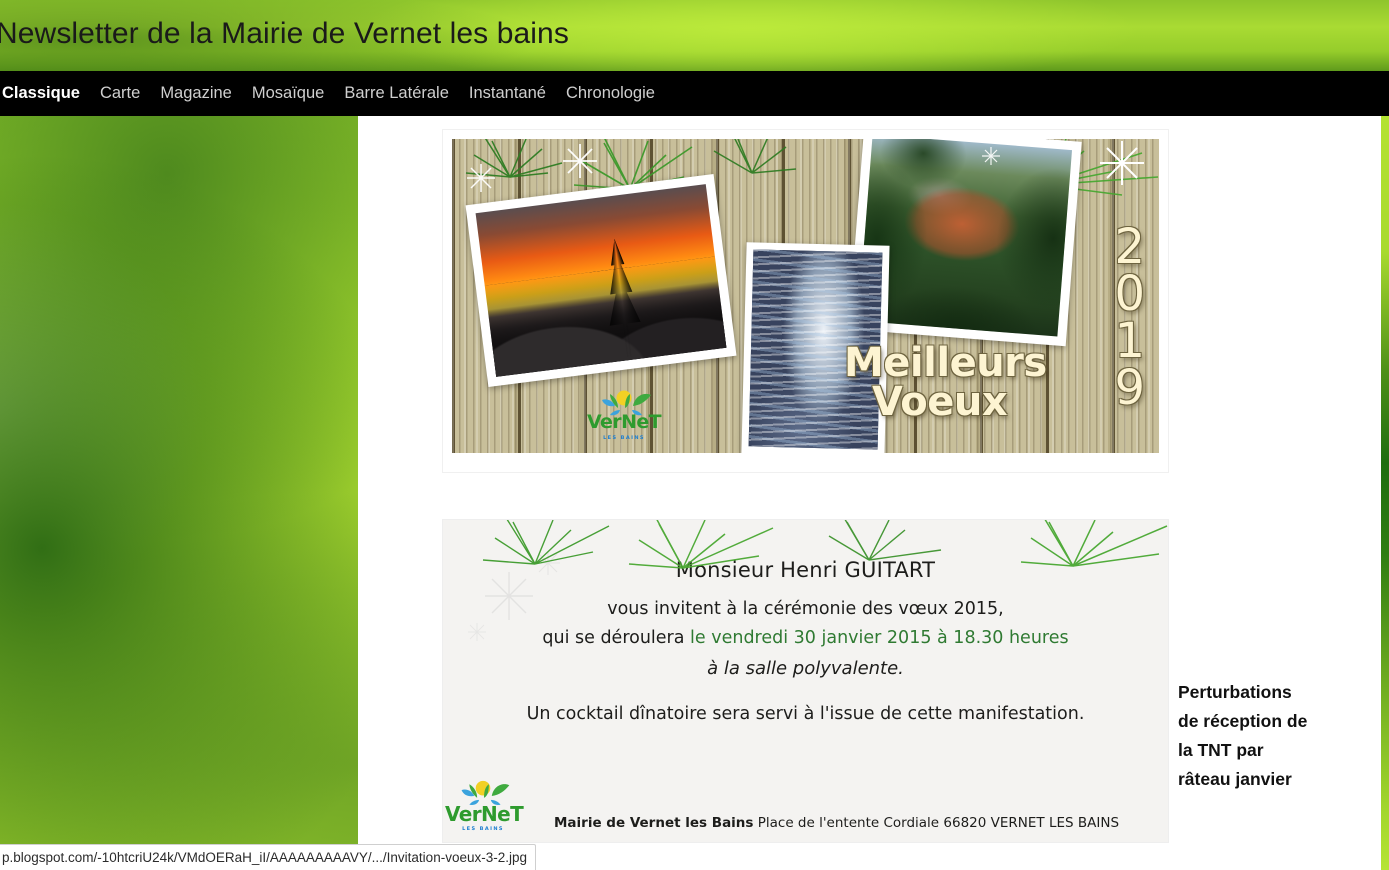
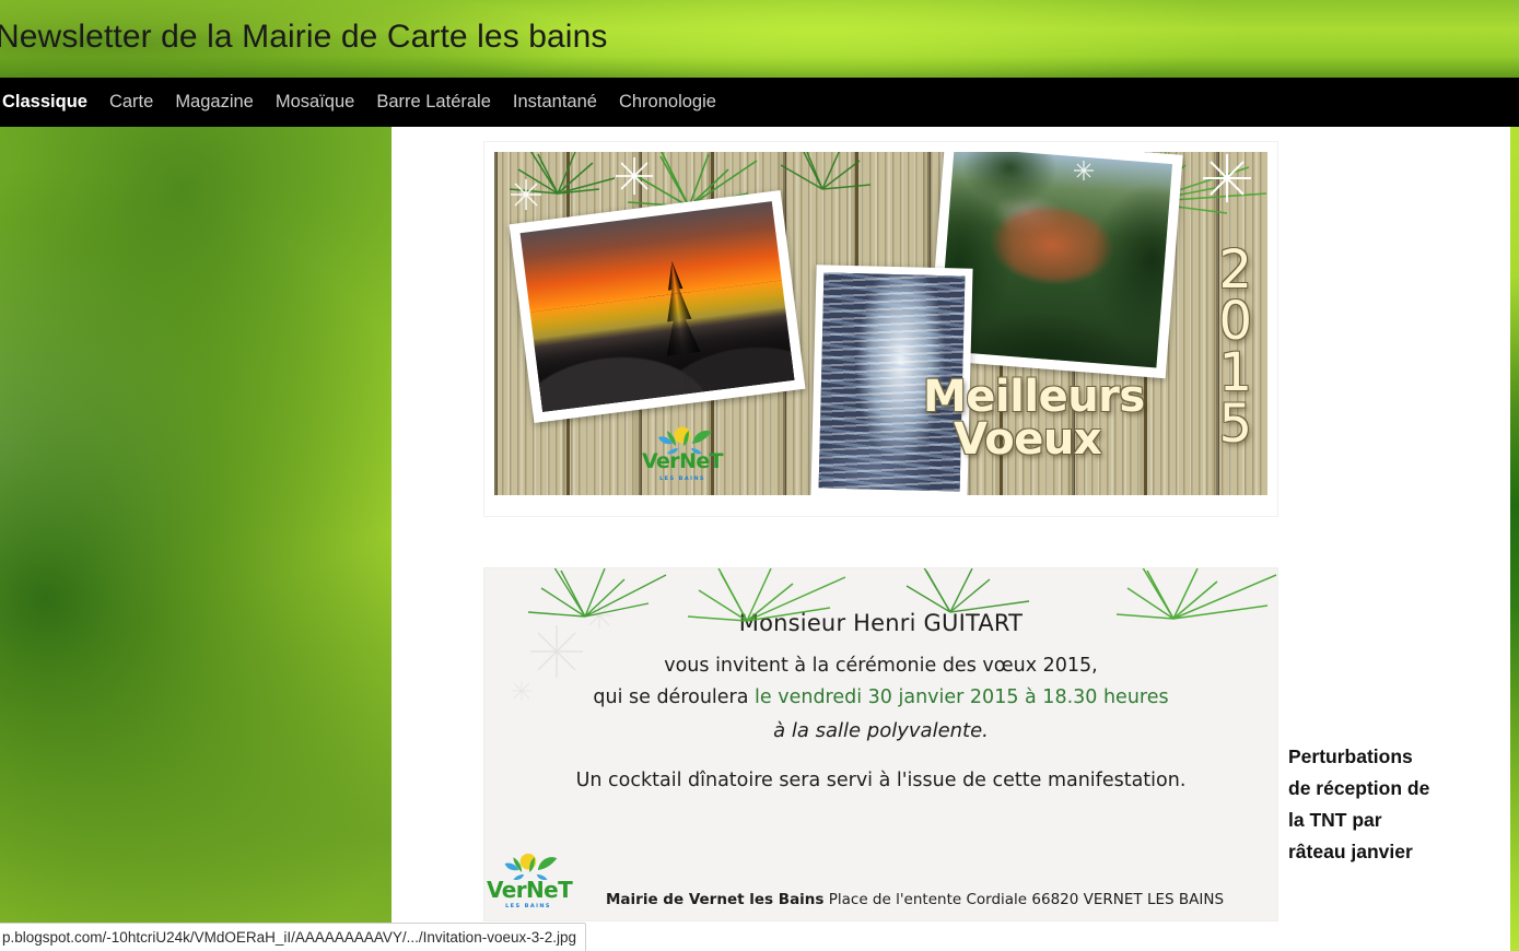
- Newsletter de la Mairie de Vernet les bains
+ Newsletter de la Mairie de Carte les bains
  Classique
  Carte
  Magazine
  Mosaïque
  Barre Latérale
  Instantané
  Chronologie
  VerNeT
  Meilleurs
  Voeux
  2
  0
  1
- 9
+ 5
  Monsieur Henri GUITART
  vous invitent à la cérémonie des vœux 2015,
  qui se déroulera le vendredi 30 janvier 2015 à 18.30 heures
  à la salle polyvalente.
  Un cocktail dînatoire sera servi à l'issue de cette manifestation.
  VerNeT
  Mairie de Vernet les Bains Place de l'entente Cordiale 66820 VERNET LES BAINS
  Perturbations de réception de la TNT par râteau janvier
  p.blogspot.com/-10htcriU24k/VMdOERaH_iI/AAAAAAAAAVY/.../Invitation-voeux-3-2.jpg
